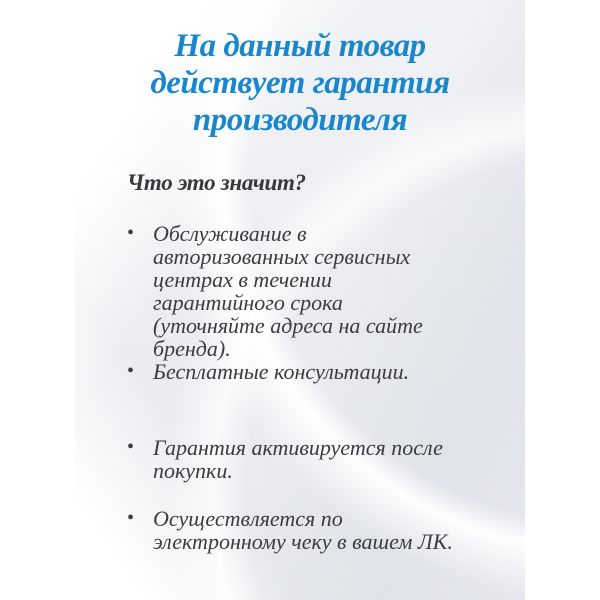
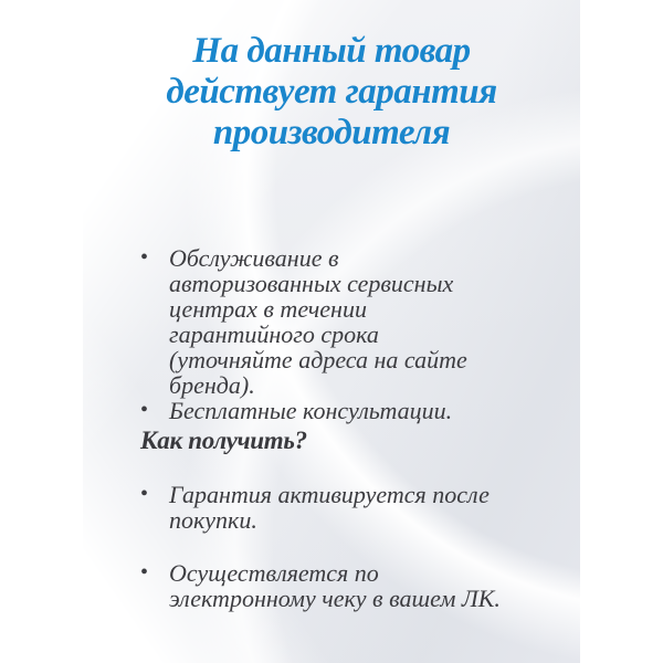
  На данный товар
  действует гарантия
  производителя
- Что это значит?
  •
  Обслуживание в
  авторизованных сервисных
  центрах в течении
  гарантийного срока
  (уточняйте адреса на сайте
  бренда).
  •
  Бесплатные консультации.
+ Как получить?
  •
  Гарантия активируется после
  покупки.
  •
  Осуществляется по
  электронному чеку в вашем ЛК.
